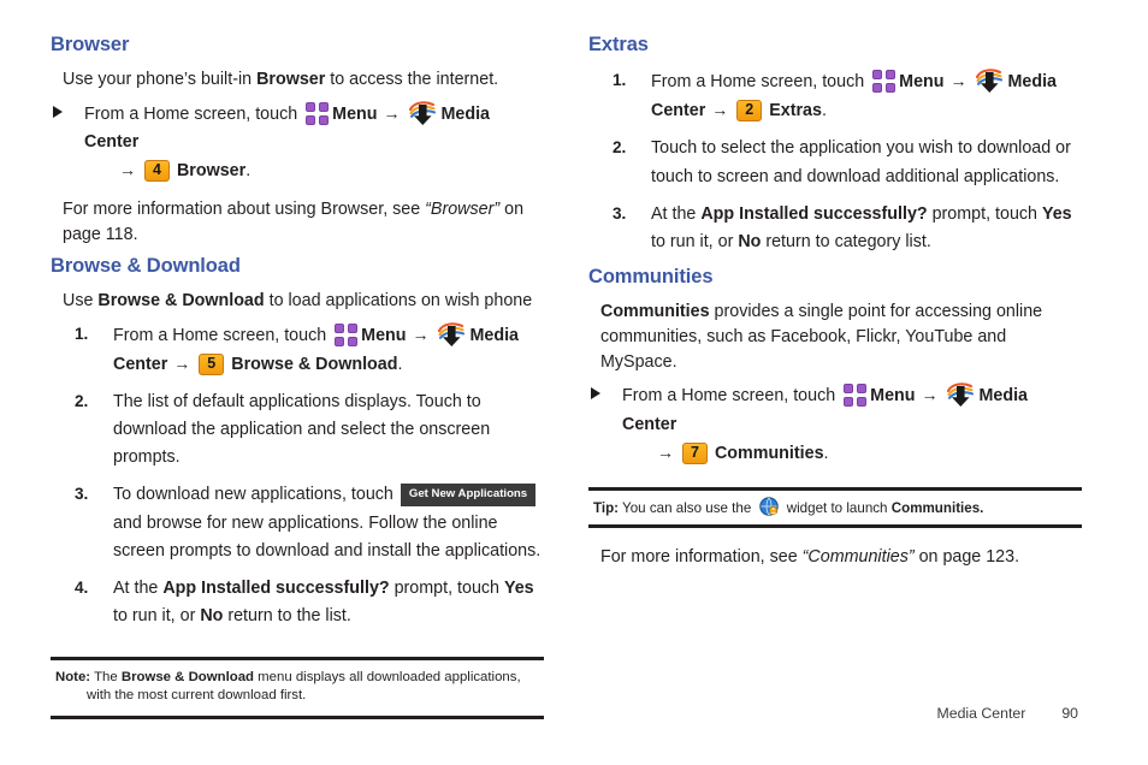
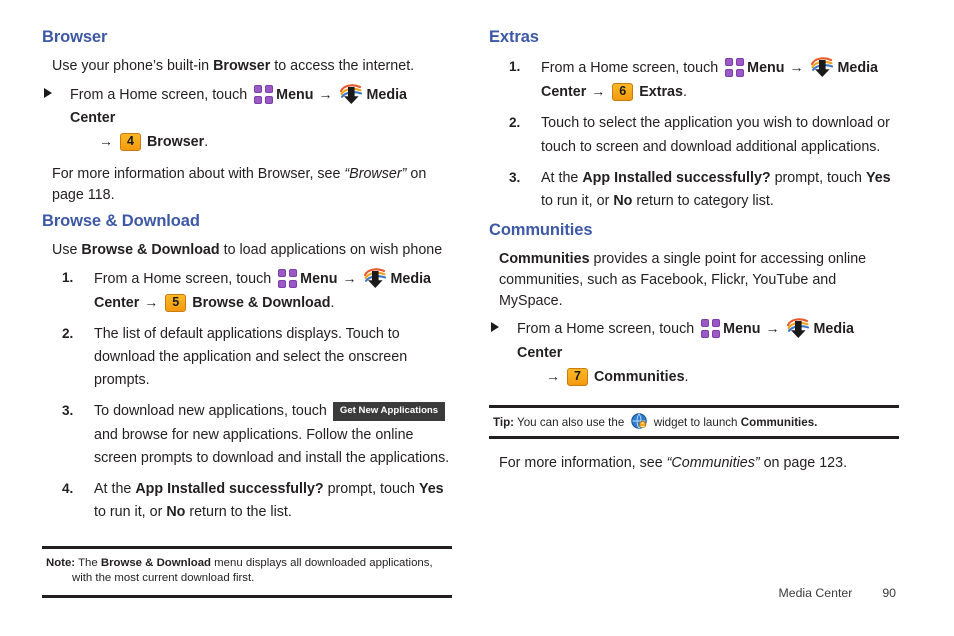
  Browser
  Use your phone’s built-in Browser to access the internet.
  From a Home screen, touch Menu → Media Center
  → 4 Browser.
- For more information about using Browser, see “Browser” on page 118.
+ For more information about with Browser, see “Browser” on page 118.
  Browse & Download
  Use Browse & Download to load applications on wish phone
  1.
  From a Home screen, touch Menu → Media
  Center → 5 Browse & Download.
  2.
  The list of default applications displays. Touch to download the application and select the onscreen prompts.
  3.
  To download new applications, touch Get New Applications and browse for new applications. Follow the online screen prompts to download and install the applications.
  4.
  At the App Installed successfully? prompt, touch Yes to run it, or No return to the list.
  Note: The Browse & Download menu displays all downloaded applications,
  with the most current download first.
  Extras
  1.
  From a Home screen, touch Menu → Media
- Center → 2 Extras.
+ Center → 6 Extras.
  2.
  Touch to select the application you wish to download or touch to screen and download additional applications.
  3.
  At the App Installed successfully? prompt, touch Yes to run it, or No return to category list.
  Communities
  Communities provides a single point for accessing online communities, such as Facebook, Flickr, YouTube and MySpace.
  From a Home screen, touch Menu → Media Center
  → 7 Communities.
  Tip: You can also use the widget to launch Communities.
  For more information, see “Communities” on page 123.
  Media Center 90
